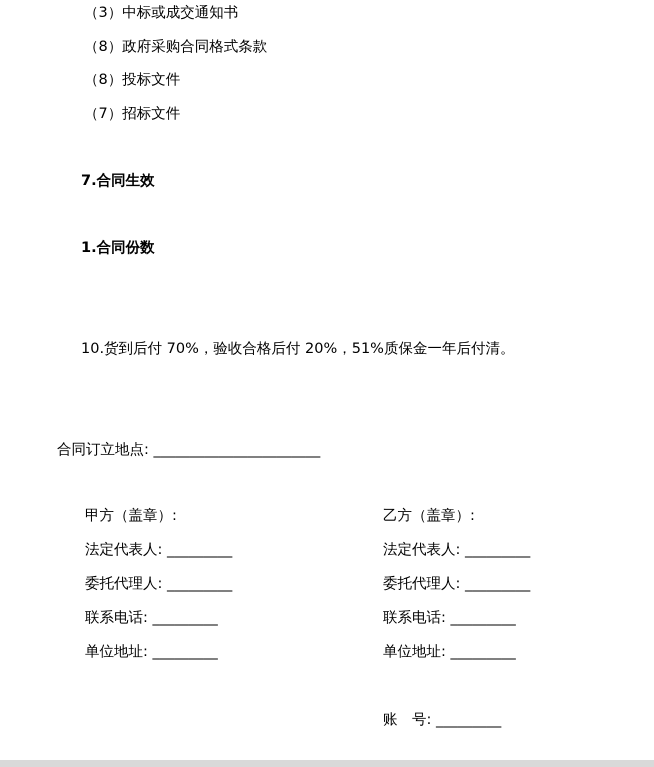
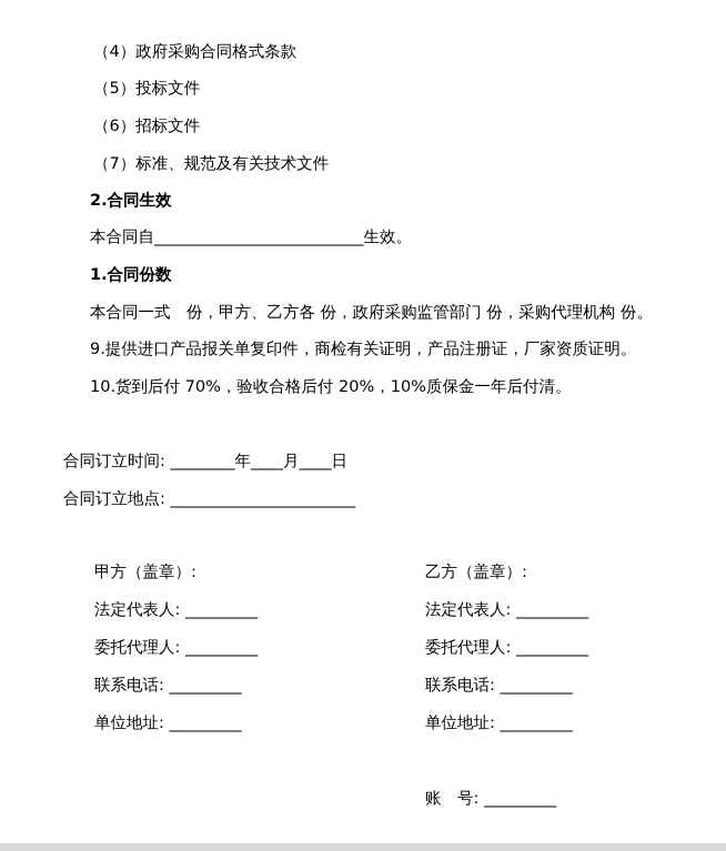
- （3）中标或成交通知书
- （8）政府采购合同格式条款
+ （4）政府采购合同格式条款
- （8）投标文件
+ （5）投标文件
- （7）招标文件
+ （6）招标文件
+ （7）标准、规范及有关技术文件
- 7.合同生效
+ 2.合同生效
+ 本合同自__________________________生效。
  1.合同份数
+ 本合同一式 份，甲方、乙方各 份，政府采购监管部门 份，采购代理机构 份。
+ 9.提供进口产品报关单复印件，商检有关证明，产品注册证，厂家资质证明。
- 10.货到后付 70%，验收合格后付 20%，51%质保金一年后付清。
+ 10.货到后付 70%，验收合格后付 20%，10%质保金一年后付清。
+ 合同订立时间: ________年____月____日
  合同订立地点: _______________________
  甲方（盖章）:
  法定代表人: _________
  委托代理人: _________
  联系电话: _________
  单位地址: _________
  乙方（盖章）:
  法定代表人: _________
  委托代理人: _________
  联系电话: _________
  单位地址: _________
  账 号: _________
